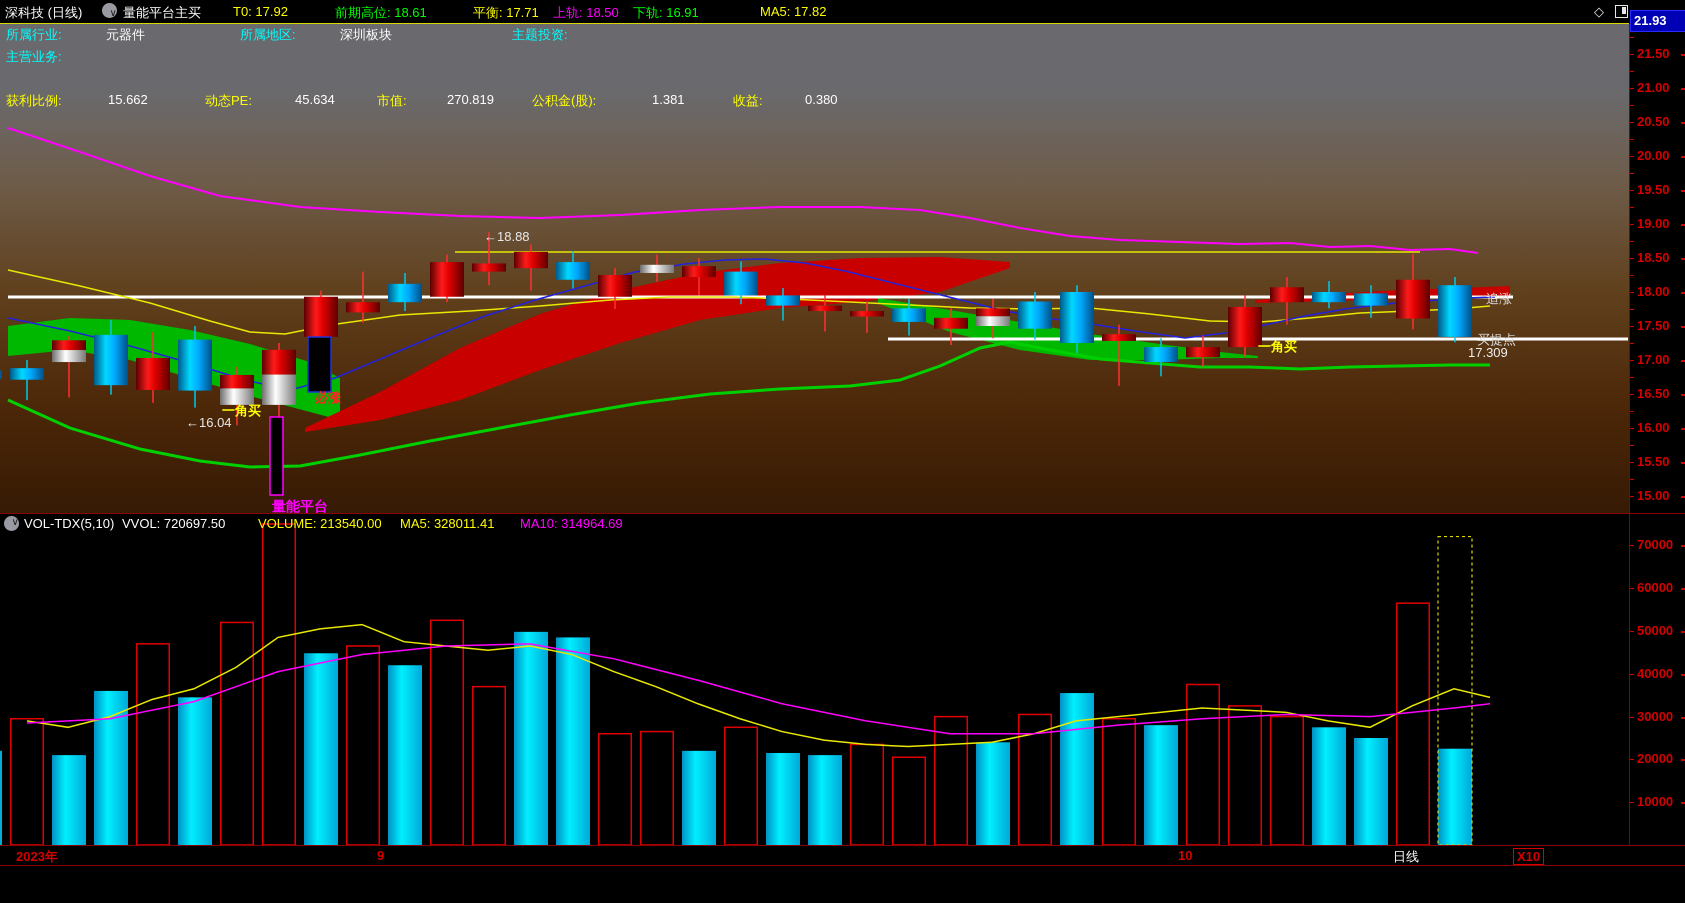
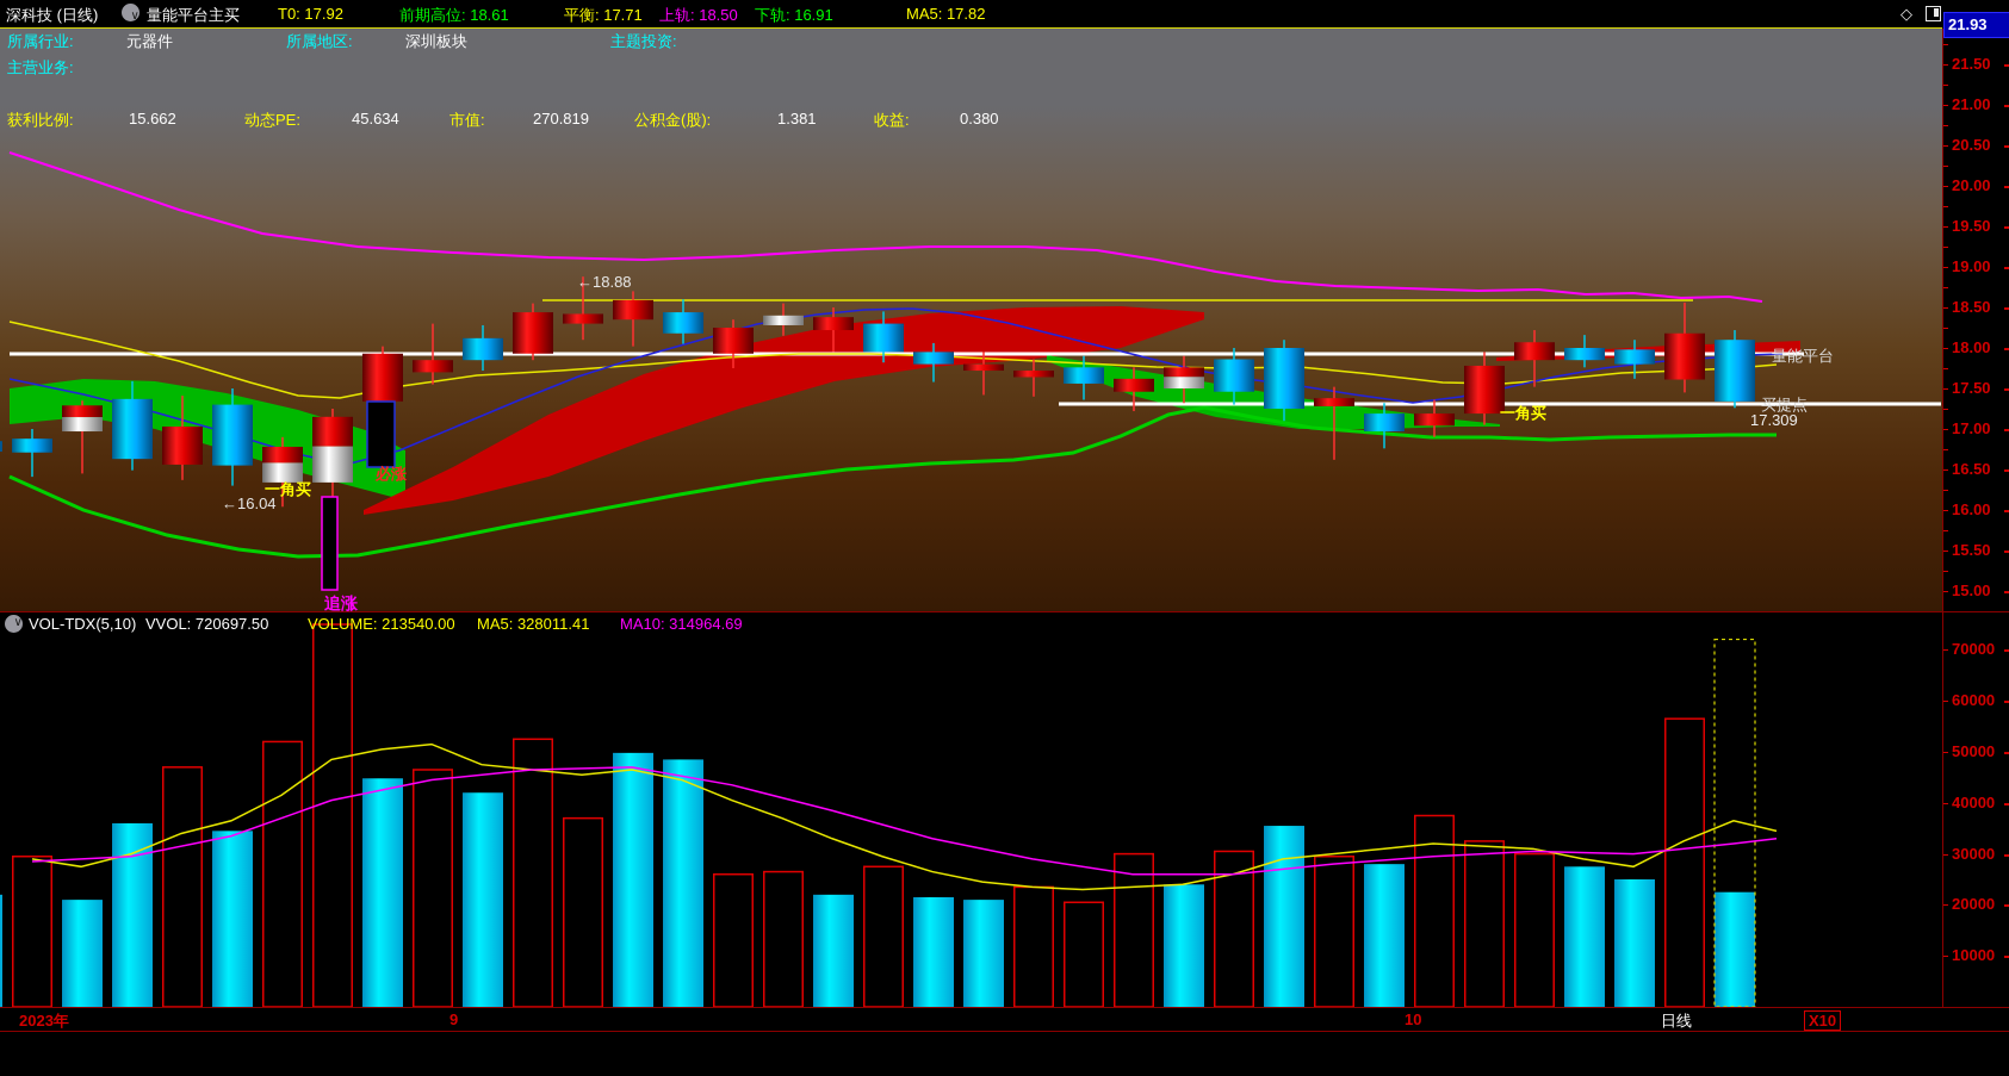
  深科技 (日线)
  ∨
  量能平台主买
  T0: 17.92
  前期高位: 18.61
  平衡: 17.71
  上轨: 18.50
  下轨: 16.91
  MA5: 17.82
  ◇
  所属行业:
  元器件
  所属地区:
  深圳板块
  主题投资:
  主营业务:
  获利比例:
  15.662
  动态PE:
  45.634
  市值:
  270.819
  公积金(股):
  1.381
  收益:
  0.380
  ←18.88
  ←16.04
  一角买
  必涨
- 量能平台
+ 追涨
  一角买
- 追涨
+ 量能平台
  买提点
  17.309
  21.50
  21.00
  20.50
  20.00
  19.50
  19.00
  18.50
  18.00
  17.50
  17.00
  16.50
  16.00
  15.50
  15.00
  21.93
  ∨
  VOL-TDX(5,10)
  VVOL: 720697.50
  VOLUME: 213540.00
  MA5: 328011.41
  MA10: 314964.69
  70000
  60000
  50000
  40000
  30000
  20000
  10000
  2023年
  9
  10
  日线
  X10
